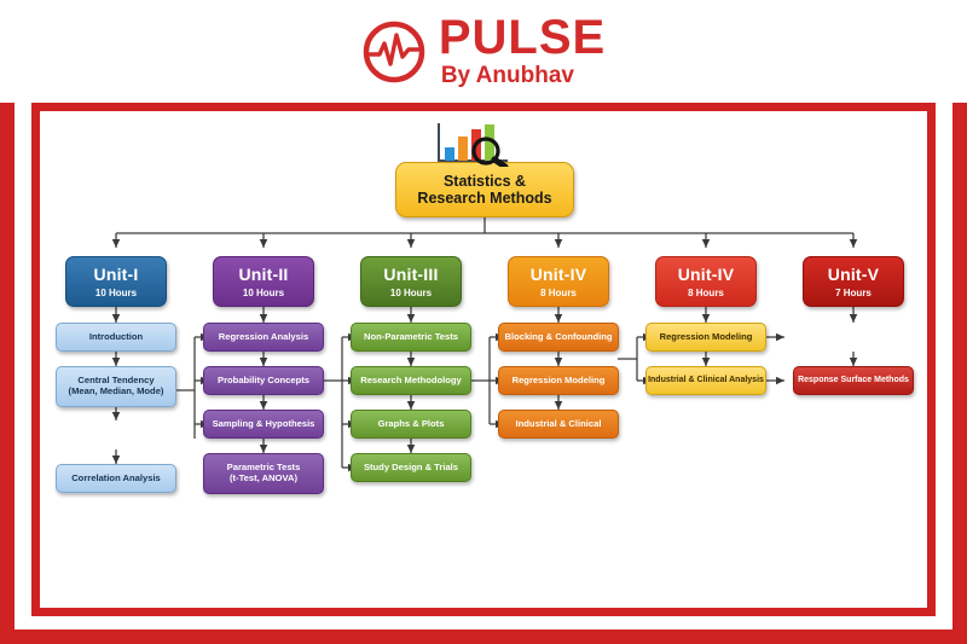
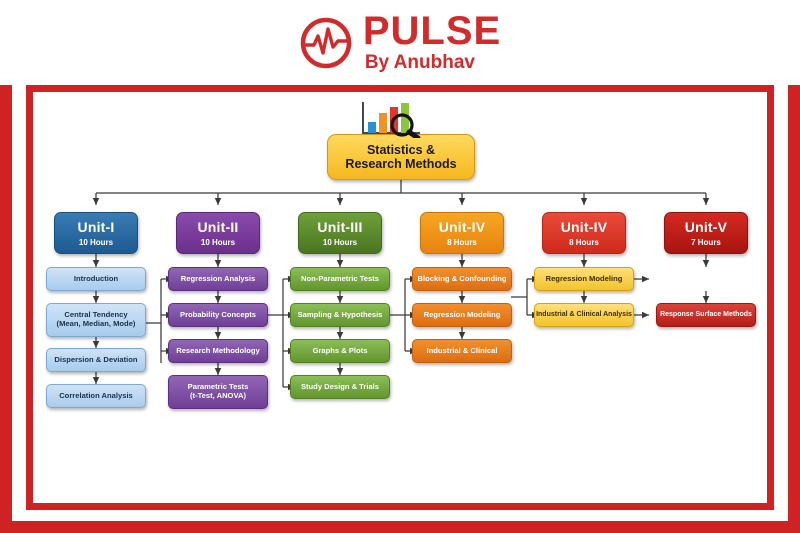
  PULSE
  By Anubhav
  Statistics &
  Research Methods
  Unit-I
  10 Hours
  Unit-II
  10 Hours
  Unit-III
  10 Hours
  Unit-IV
  8 Hours
  Unit-IV
  8 Hours
  Unit-V
  7 Hours
  Introduction
  Central Tendency
  (Mean, Median, Mode)
+ Dispersion & Deviation
  Correlation Analysis
  Regression Analysis
  Probability Concepts
- Sampling & Hypothesis
+ Research Methodology
  Parametric Tests
  (t-Test, ANOVA)
  Non-Parametric Tests
- Research Methodology
+ Sampling & Hypothesis
  Graphs & Plots
  Study Design & Trials
  Blocking & Confounding
  Regression Modeling
  Industrial & Clinical
  Regression Modeling
